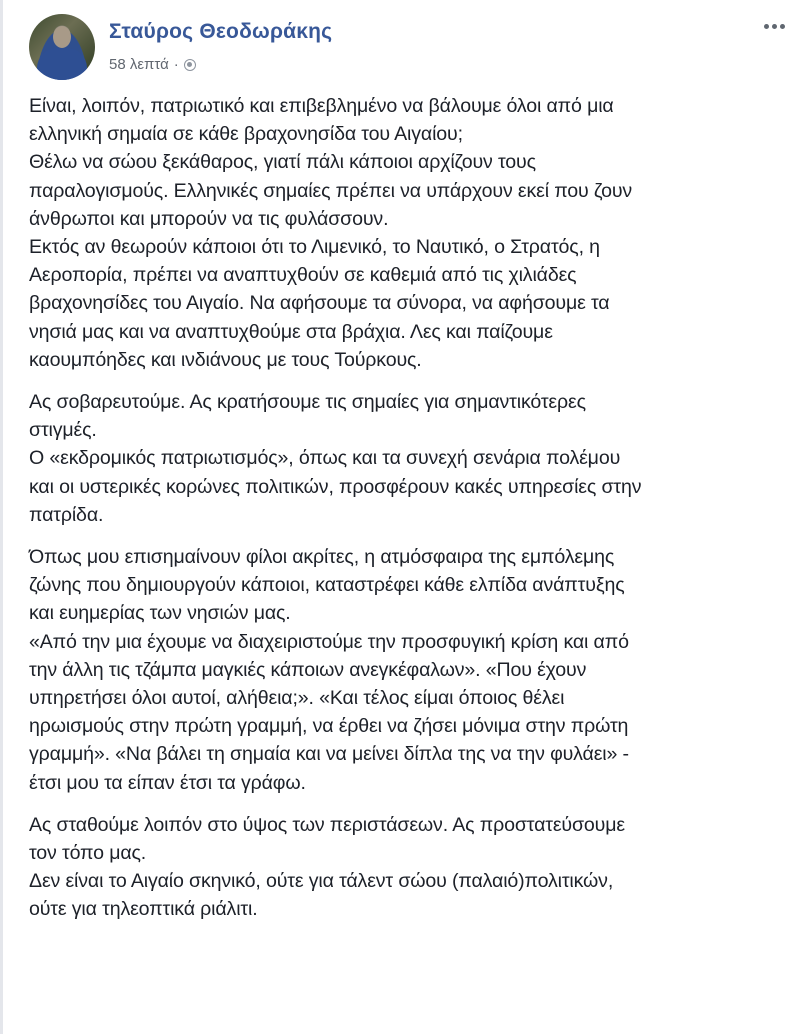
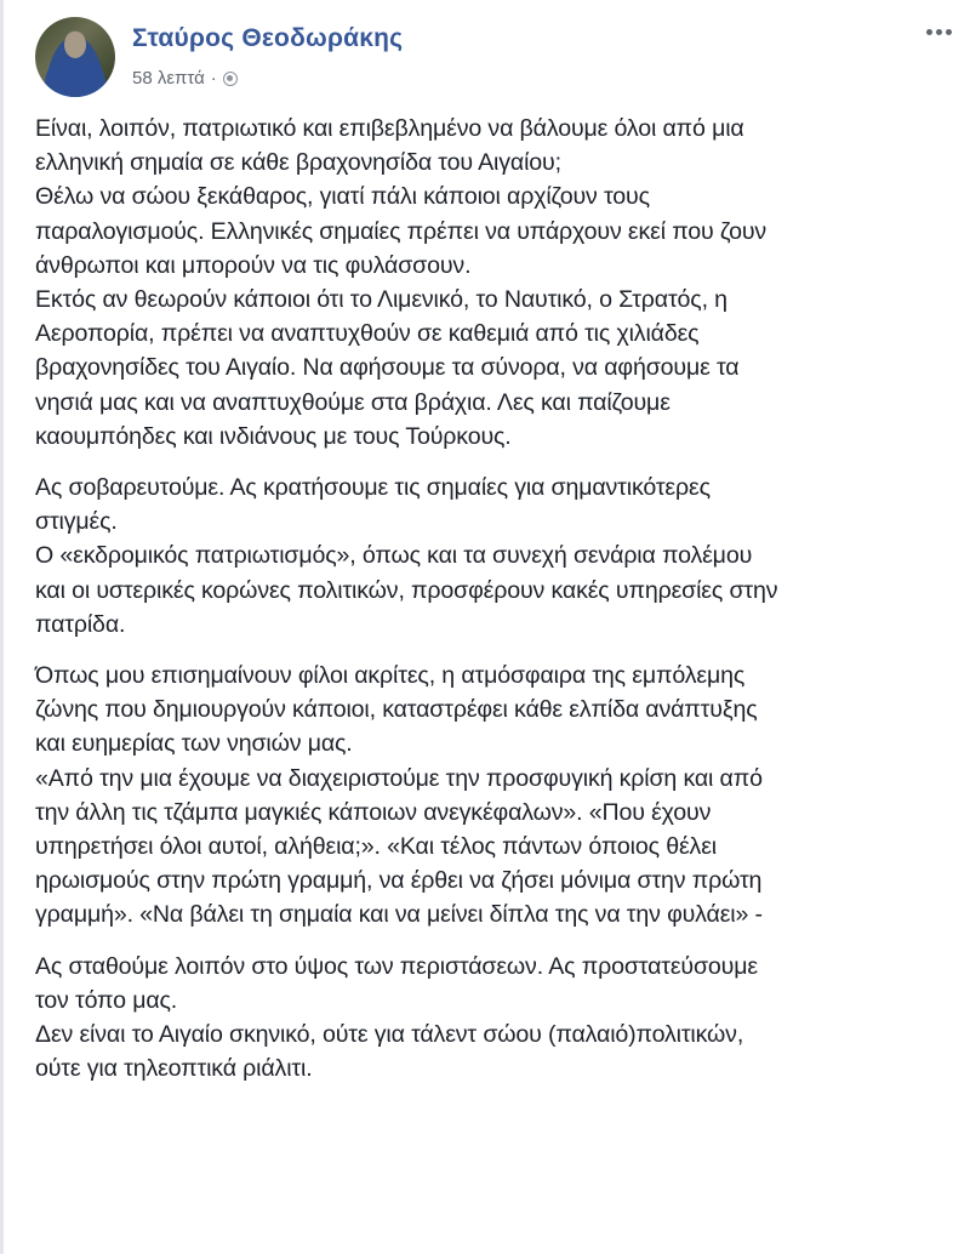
  Σταύρος Θεοδωράκης
  58 λεπτά
  ·
  Είναι, λοιπόν, πατριωτικό και επιβεβλημένο να βάλουμε όλοι από μια
  ελληνική σημαία σε κάθε βραχονησίδα του Αιγαίου;
  Θέλω να σώου ξεκάθαρος, γιατί πάλι κάποιοι αρχίζουν τους
  παραλογισμούς. Ελληνικές σημαίες πρέπει να υπάρχουν εκεί που ζουν
  άνθρωποι και μπορούν να τις φυλάσσουν.
  Εκτός αν θεωρούν κάποιοι ότι το Λιμενικό, το Ναυτικό, ο Στρατός, η
  Αεροπορία, πρέπει να αναπτυχθούν σε καθεμιά από τις χιλιάδες
  βραχονησίδες του Αιγαίο. Να αφήσουμε τα σύνορα, να αφήσουμε τα
  νησιά μας και να αναπτυχθούμε στα βράχια. Λες και παίζουμε
  καουμπόηδες και ινδιάνους με τους Τούρκους.
  Ας σοβαρευτούμε. Ας κρατήσουμε τις σημαίες για σημαντικότερες
  στιγμές.
  Ο «εκδρομικός πατριωτισμός», όπως και τα συνεχή σενάρια πολέμου
  και οι υστερικές κορώνες πολιτικών, προσφέρουν κακές υπηρεσίες στην
  πατρίδα.
  Όπως μου επισημαίνουν φίλοι ακρίτες, η ατμόσφαιρα της εμπόλεμης
  ζώνης που δημιουργούν κάποιοι, καταστρέφει κάθε ελπίδα ανάπτυξης
  και ευημερίας των νησιών μας.
  «Από την μια έχουμε να διαχειριστούμε την προσφυγική κρίση και από
  την άλλη τις τζάμπα μαγκιές κάποιων ανεγκέφαλων». «Που έχουν
- υπηρετήσει όλοι αυτοί, αλήθεια;». «Και τέλος είμαι όποιος θέλει
+ υπηρετήσει όλοι αυτοί, αλήθεια;». «Και τέλος πάντων όποιος θέλει
  ηρωισμούς στην πρώτη γραμμή, να έρθει να ζήσει μόνιμα στην πρώτη
  γραμμή». «Να βάλει τη σημαία και να μείνει δίπλα της να την φυλάει» -
- έτσι μου τα είπαν έτσι τα γράφω.
  Ας σταθούμε λοιπόν στο ύψος των περιστάσεων. Ας προστατεύσουμε
  τον τόπο μας.
  Δεν είναι το Αιγαίο σκηνικό, ούτε για τάλεντ σώου (παλαιό)πολιτικών,
  ούτε για τηλεοπτικά ριάλιτι.
